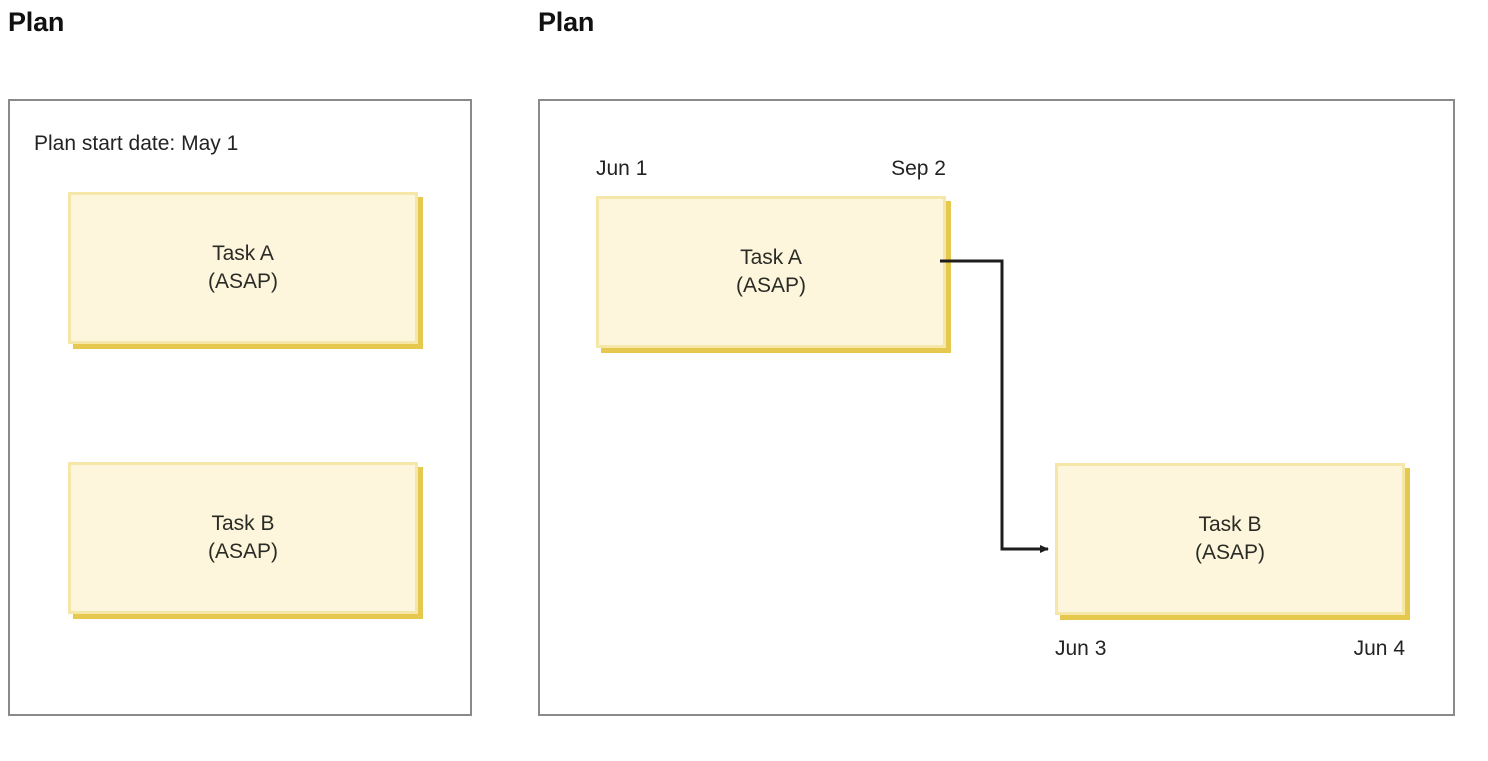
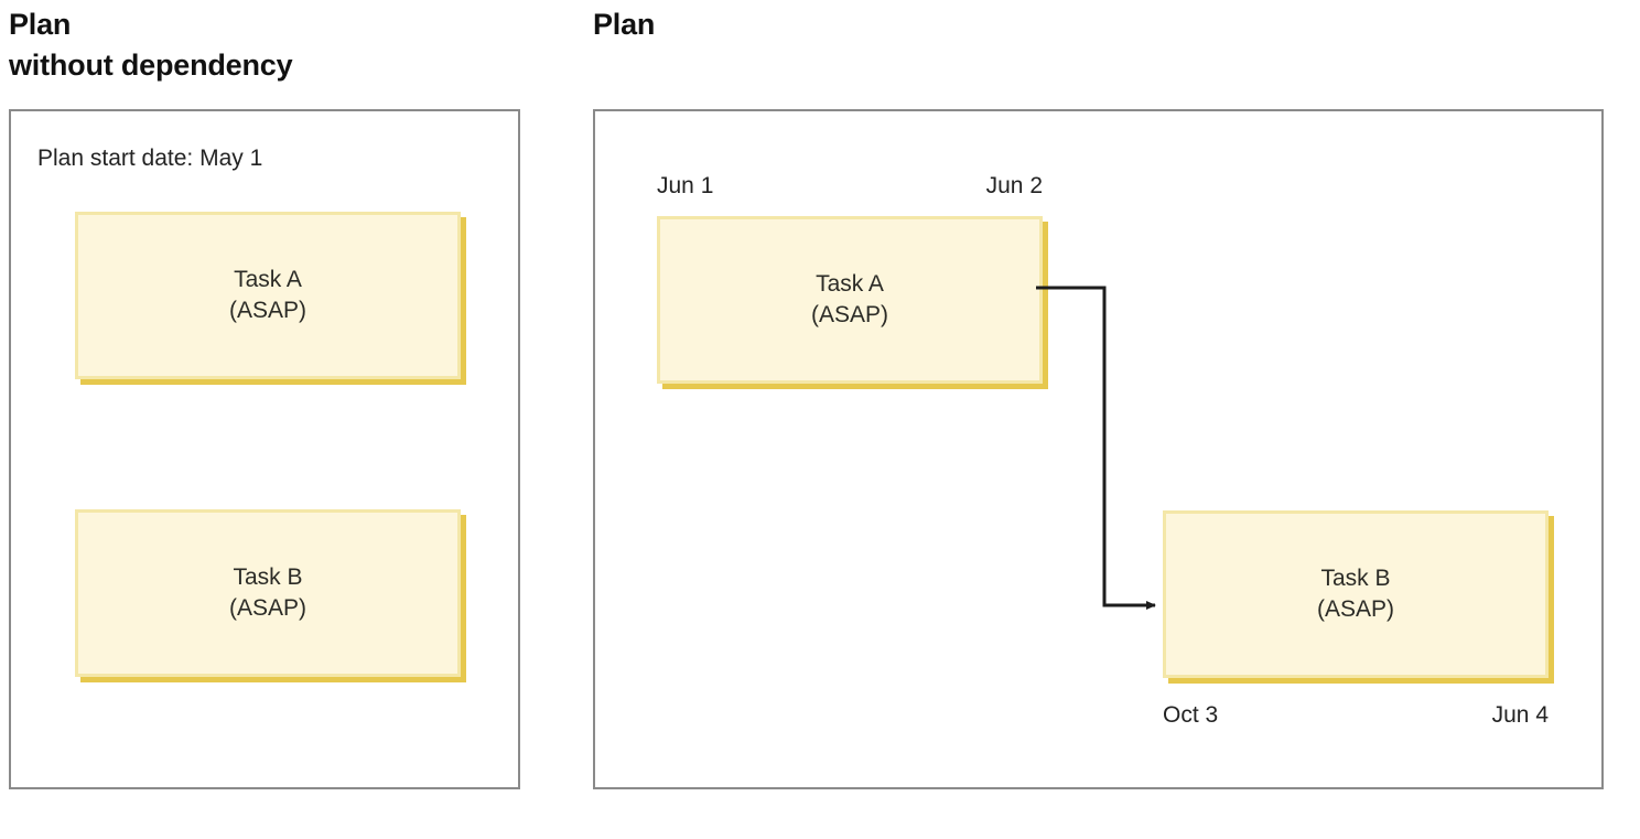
  Plan
+ without dependency
  Plan start date: May 1
  Task A
  (ASAP)
  Task B
  (ASAP)
  Plan
  Jun 1
- Sep 2
+ Jun 2
  Task A
  (ASAP)
  Task B
  (ASAP)
- Jun 3
+ Oct 3
  Jun 4
